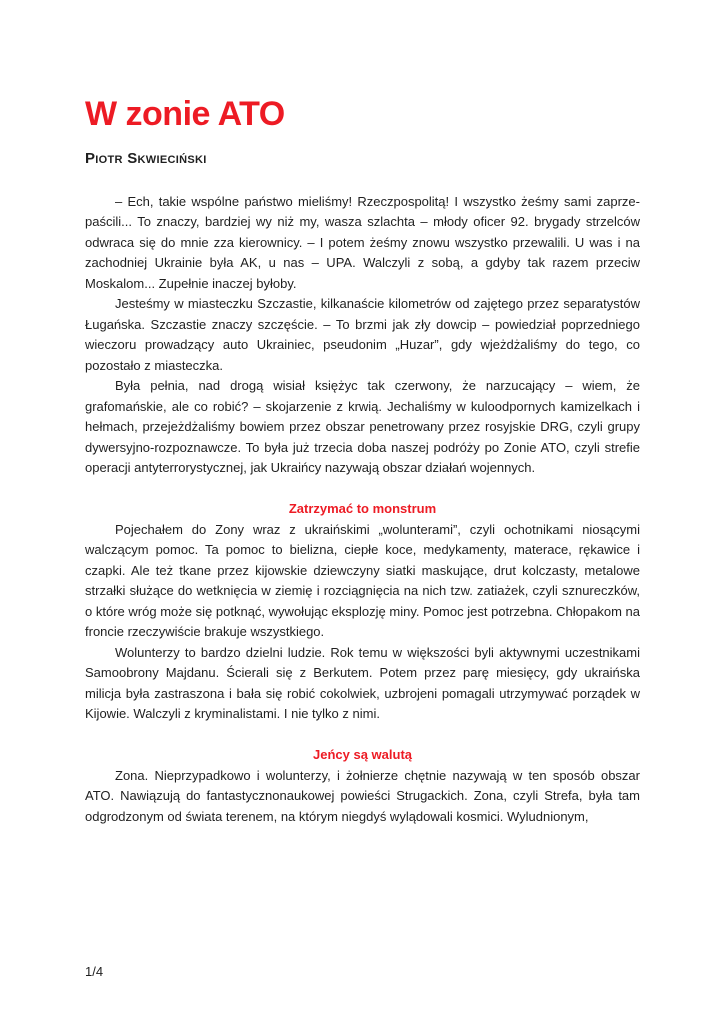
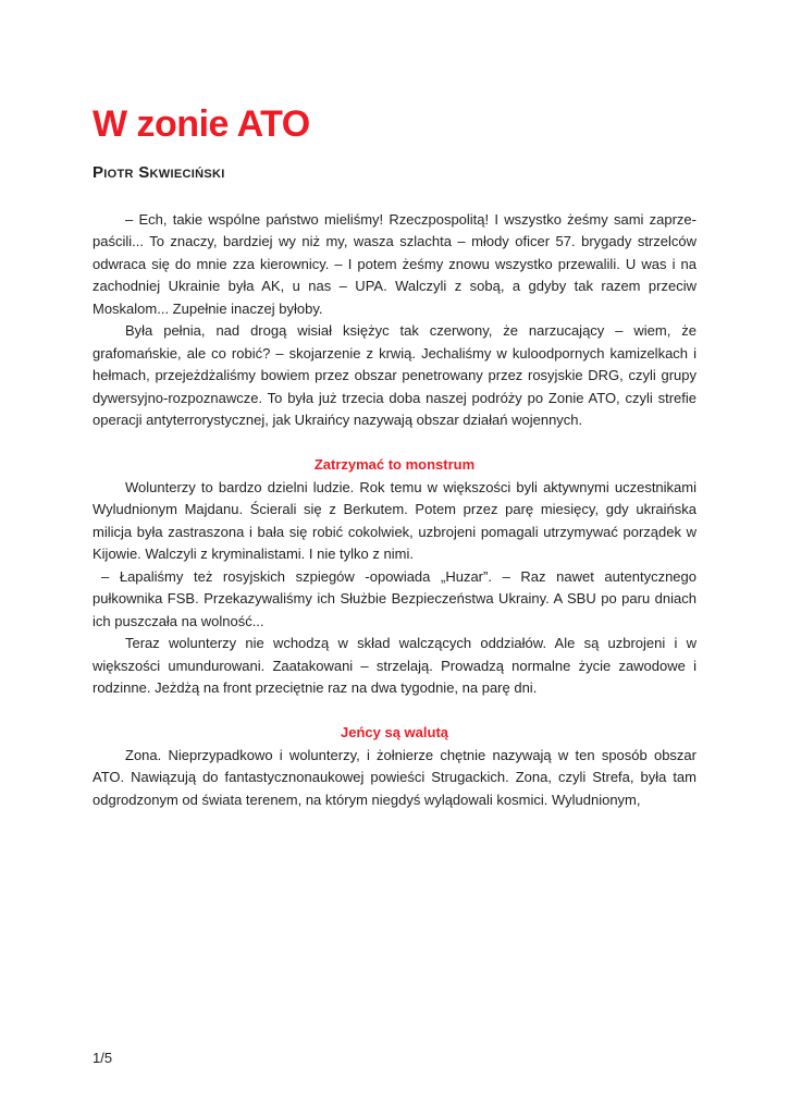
  W zonie ATO
  Piotr Skwieciński
- – Ech, takie wspólne państwo mieliśmy! Rzeczpospolitą! I wszystko żeśmy sami zaprze-paścili... To znaczy, bardziej wy niż my, wasza szlachta – młody oficer 92. brygady strzelców odwraca się do mnie zza kierownicy. – I potem żeśmy znowu wszystko przewalili. U was i na zachodniej Ukrainie była AK, u nas – UPA. Walczyli z sobą, a gdyby tak razem przeciw Moskalom... Zupełnie inaczej byłoby.
+ – Ech, takie wspólne państwo mieliśmy! Rzeczpospolitą! I wszystko żeśmy sami zaprze-paścili... To znaczy, bardziej wy niż my, wasza szlachta – młody oficer 57. brygady strzelców odwraca się do mnie zza kierownicy. – I potem żeśmy znowu wszystko przewalili. U was i na zachodniej Ukrainie była AK, u nas – UPA. Walczyli z sobą, a gdyby tak razem przeciw Moskalom... Zupełnie inaczej byłoby.
- Jesteśmy w miasteczku Szczastie, kilkanaście kilometrów od zajętego przez separatystów Ługańska. Szczastie znaczy szczęście. – To brzmi jak zły dowcip – powiedział poprzedniego wieczoru prowadzący auto Ukrainiec, pseudonim „Huzar”, gdy wjeżdżaliśmy do tego, co pozostało z miasteczka.
  Była pełnia, nad drogą wisiał księżyc tak czerwony, że narzucający – wiem, że grafomańskie, ale co robić? – skojarzenie z krwią. Jechaliśmy w kuloodpornych kamizelkach i hełmach, przejeżdżaliśmy bowiem przez obszar penetrowany przez rosyjskie DRG, czyli grupy dywersyjno-rozpoznawcze. To była już trzecia doba naszej podróży po Zonie ATO, czyli strefie operacji antyterrorystycznej, jak Ukraińcy nazywają obszar działań wojennych.
  Zatrzymać to monstrum
- Pojechałem do Zony wraz z ukraińskimi „wolunterami”, czyli ochotnikami niosącymi walczącym pomoc. Ta pomoc to bielizna, ciepłe koce, medykamenty, materace, rękawice i czapki. Ale też tkane przez kijowskie dziewczyny siatki maskujące, drut kolczasty, metalowe strzałki służące do wetknięcia w ziemię i rozciągnięcia na nich tzw. zatiażek, czyli sznureczków, o które wróg może się potknąć, wywołując eksplozję miny. Pomoc jest potrzebna. Chłopakom na froncie rzeczywiście brakuje wszystkiego.
- Wolunterzy to bardzo dzielni ludzie. Rok temu w większości byli aktywnymi uczestnikami Samoobrony Majdanu. Ścierali się z Berkutem. Potem przez parę miesięcy, gdy ukraińska milicja była zastraszona i bała się robić cokolwiek, uzbrojeni pomagali utrzymywać porządek w Kijowie. Walczyli z kryminalistami. I nie tylko z nimi.
+ Wolunterzy to bardzo dzielni ludzie. Rok temu w większości byli aktywnymi uczestnikami Wyludnionym Majdanu. Ścierali się z Berkutem. Potem przez parę miesięcy, gdy ukraińska milicja była zastraszona i bała się robić cokolwiek, uzbrojeni pomagali utrzymywać porządek w Kijowie. Walczyli z kryminalistami. I nie tylko z nimi.
+ – Łapaliśmy też rosyjskich szpiegów -opowiada „Huzar”. – Raz nawet autentycznego pułkownika FSB. Przekazywaliśmy ich Służbie Bezpieczeństwa Ukrainy. A SBU po paru dniach ich puszczała na wolność...
+ Teraz wolunterzy nie wchodzą w skład walczących oddziałów. Ale są uzbrojeni i w większości umundurowani. Zaatakowani – strzelają. Prowadzą normalne życie zawodowe i rodzinne. Jeżdżą na front przeciętnie raz na dwa tygodnie, na parę dni.
  Jeńcy są walutą
  Zona. Nieprzypadkowo i wolunterzy, i żołnierze chętnie nazywają w ten sposób obszar ATO. Nawiązują do fantastycznonaukowej powieści Strugackich. Zona, czyli Strefa, była tam odgrodzonym od świata terenem, na którym niegdyś wylądowali kosmici. Wyludnionym,
- 1/4
+ 1/5
